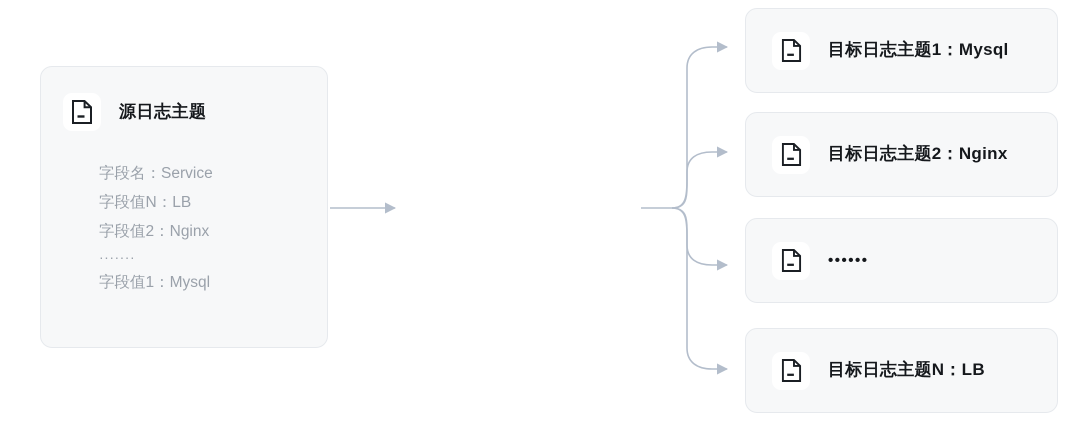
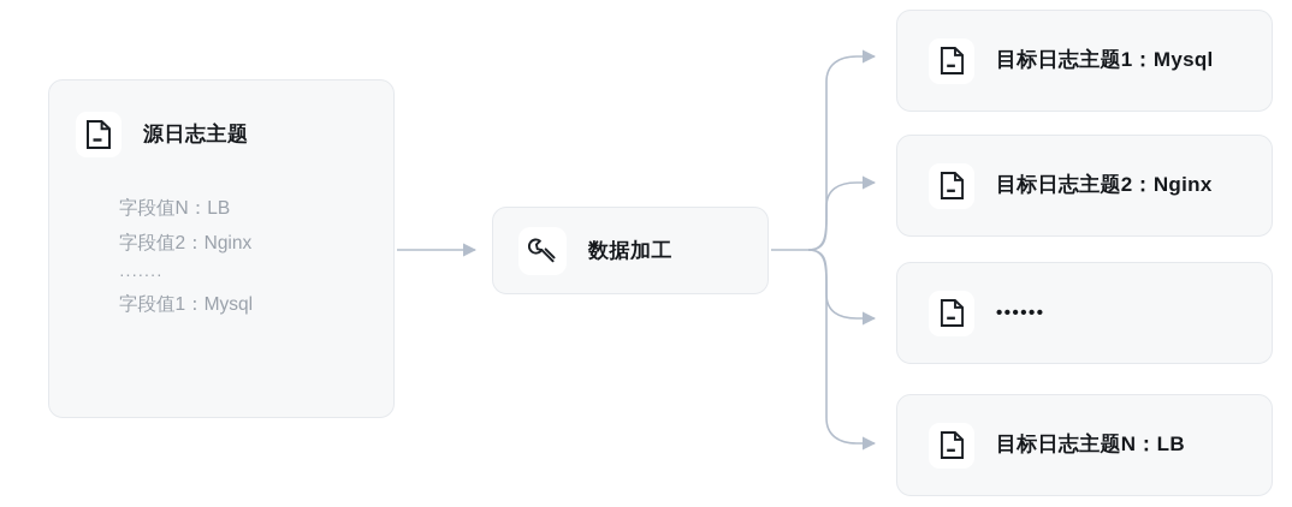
  源日志主题
- 字段名：Service
  字段值N：LB
  字段值2：Nginx
  ·······
  字段值1：Mysql
+ 数据加工
  目标日志主题1：Mysql
  目标日志主题2：Nginx
  ••••••
  目标日志主题N：LB
